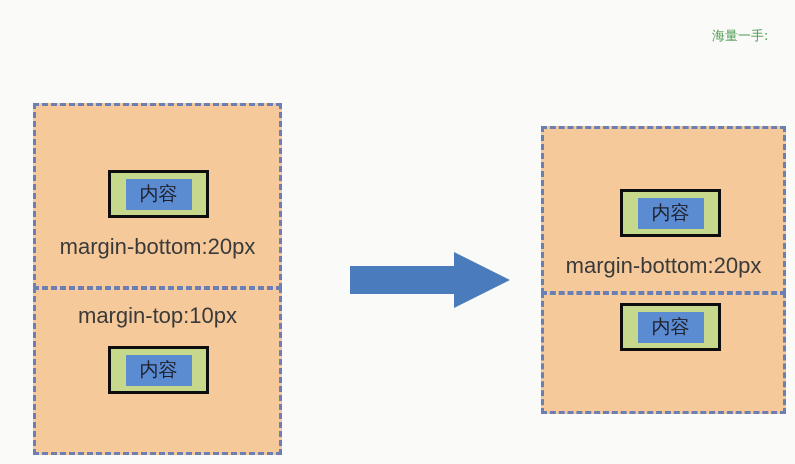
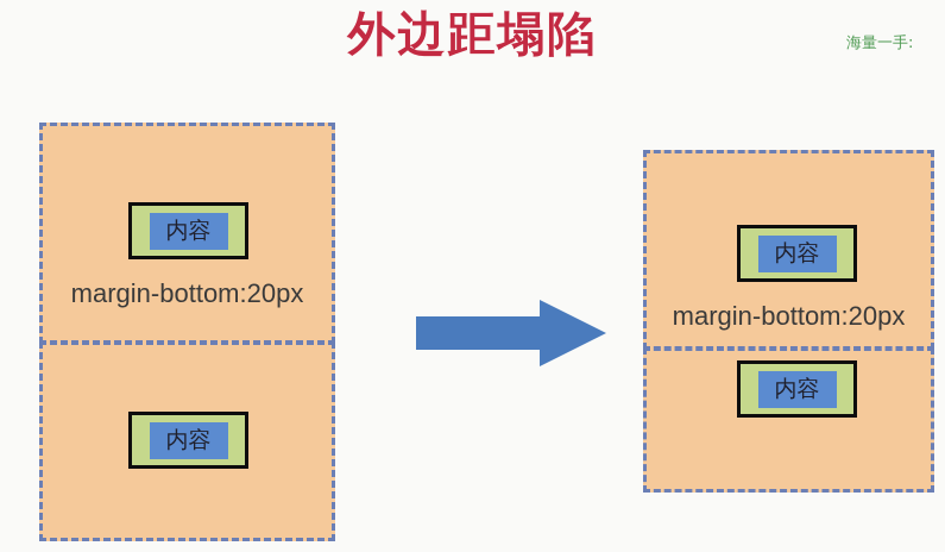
+ 外边距塌陷
  海量一手:
  内容
  margin-bottom:20px
- margin-top:10px
  内容
  内容
  margin-bottom:20px
  内容
